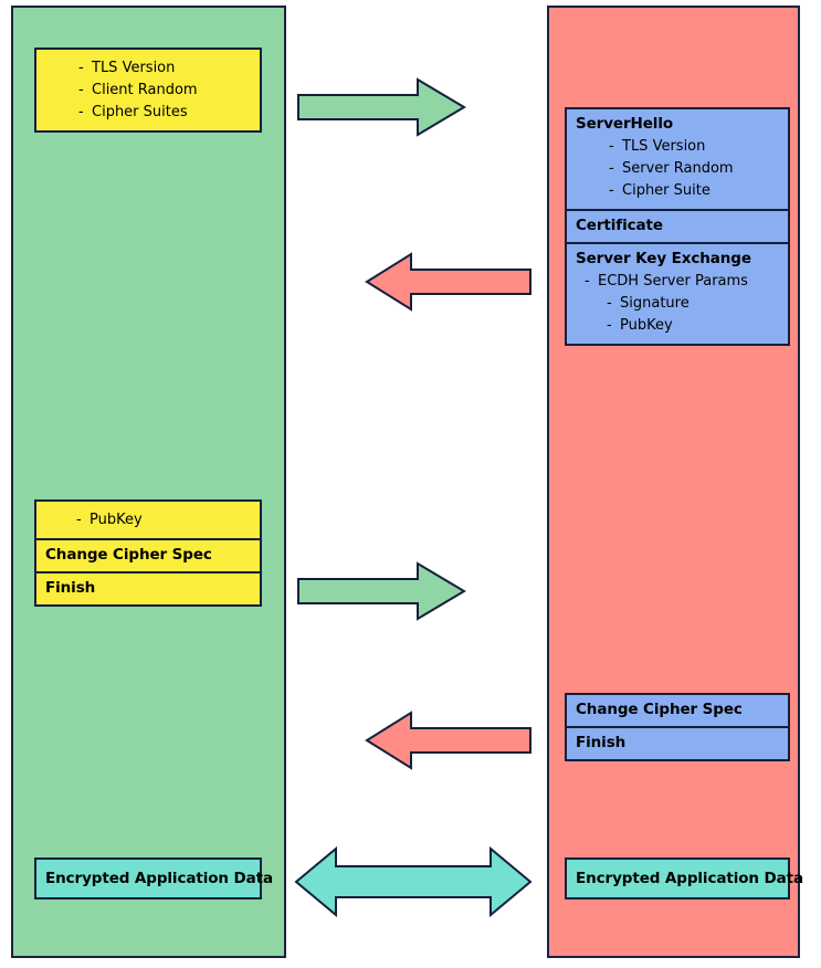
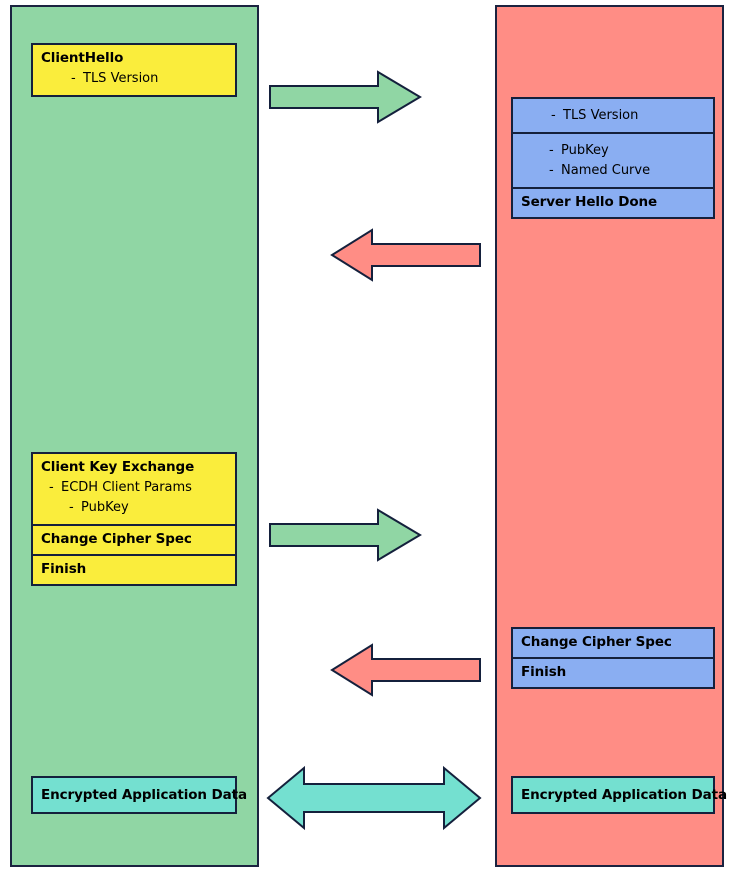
+ ClientHello
  - TLS Version
- - Client Random
- - Cipher Suites
- ServerHello
  - TLS Version
- - Server Random
- - Cipher Suite
- Certificate
- Server Key Exchange
- - ECDH Server Params
- - Signature
  - PubKey
+ - Named Curve
+ Server Hello Done
+ Client Key Exchange
+ - ECDH Client Params
  - PubKey
  Change Cipher Spec
  Finish
  Change Cipher Spec
  Finish
  Encrypted Application Data
  Encrypted Application Data
